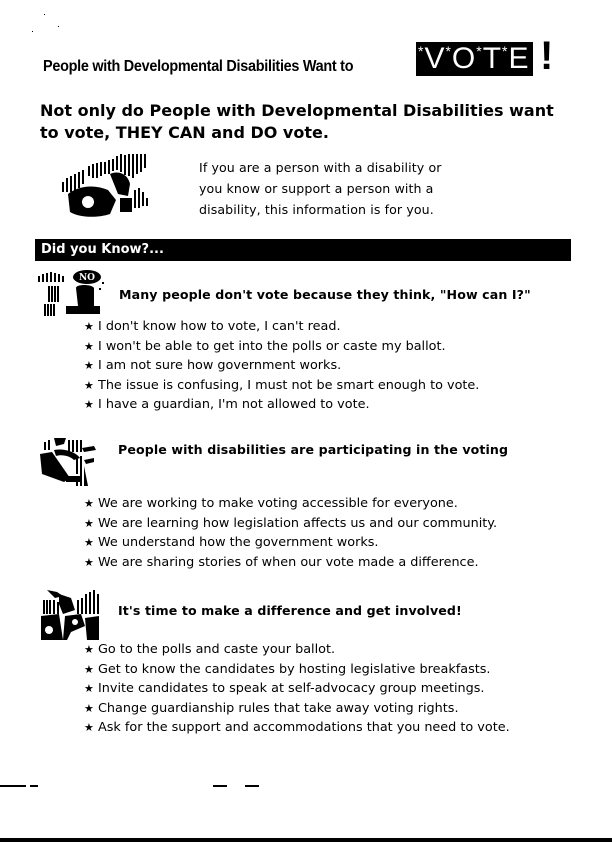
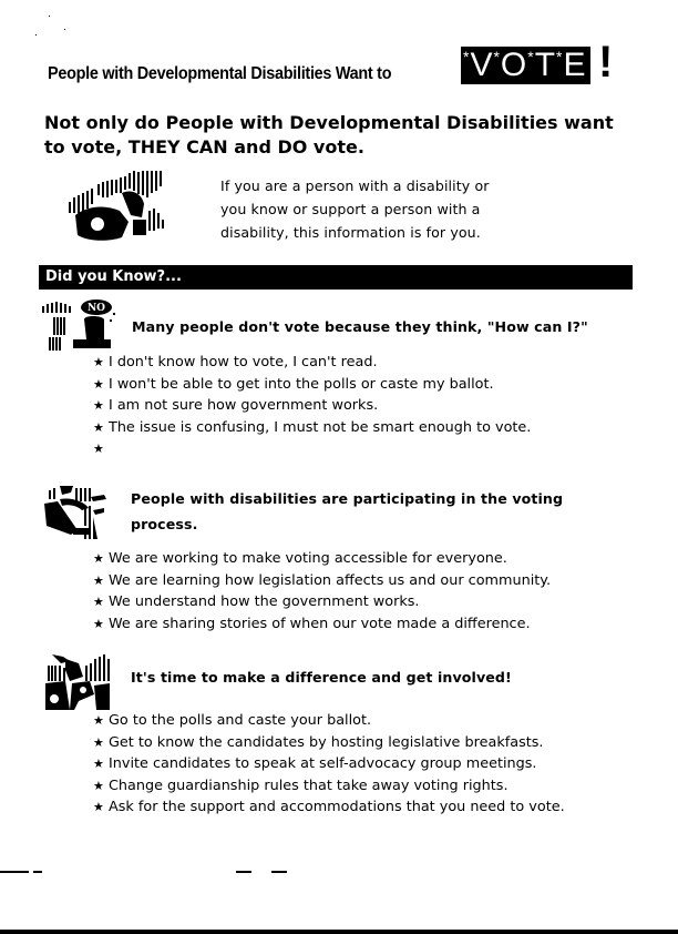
  People with Developmental Disabilities Want to
  *V*O*T*E
  !
  Not only do People with Developmental Disabilities want
  to vote, THEY CAN and DO vote.
  If you are a person with a disability or
  you know or support a person with a
  disability, this information is for you.
  Did you Know?...
  NO
  Many people don't vote because they think, "How can I?"
  ★
  I don't know how to vote, I can't read.
  ★
  I won't be able to get into the polls or caste my ballot.
  ★
  I am not sure how government works.
  ★
  The issue is confusing, I must not be smart enough to vote.
  ★
- I have a guardian, I'm not allowed to vote.
  People with disabilities are participating in the voting
+ process.
  ★
  We are working to make voting accessible for everyone.
  ★
  We are learning how legislation affects us and our community.
  ★
  We understand how the government works.
  ★
  We are sharing stories of when our vote made a difference.
  It's time to make a difference and get involved!
  ★
  Go to the polls and caste your ballot.
  ★
  Get to know the candidates by hosting legislative breakfasts.
  ★
  Invite candidates to speak at self-advocacy group meetings.
  ★
  Change guardianship rules that take away voting rights.
  ★
  Ask for the support and accommodations that you need to vote.
